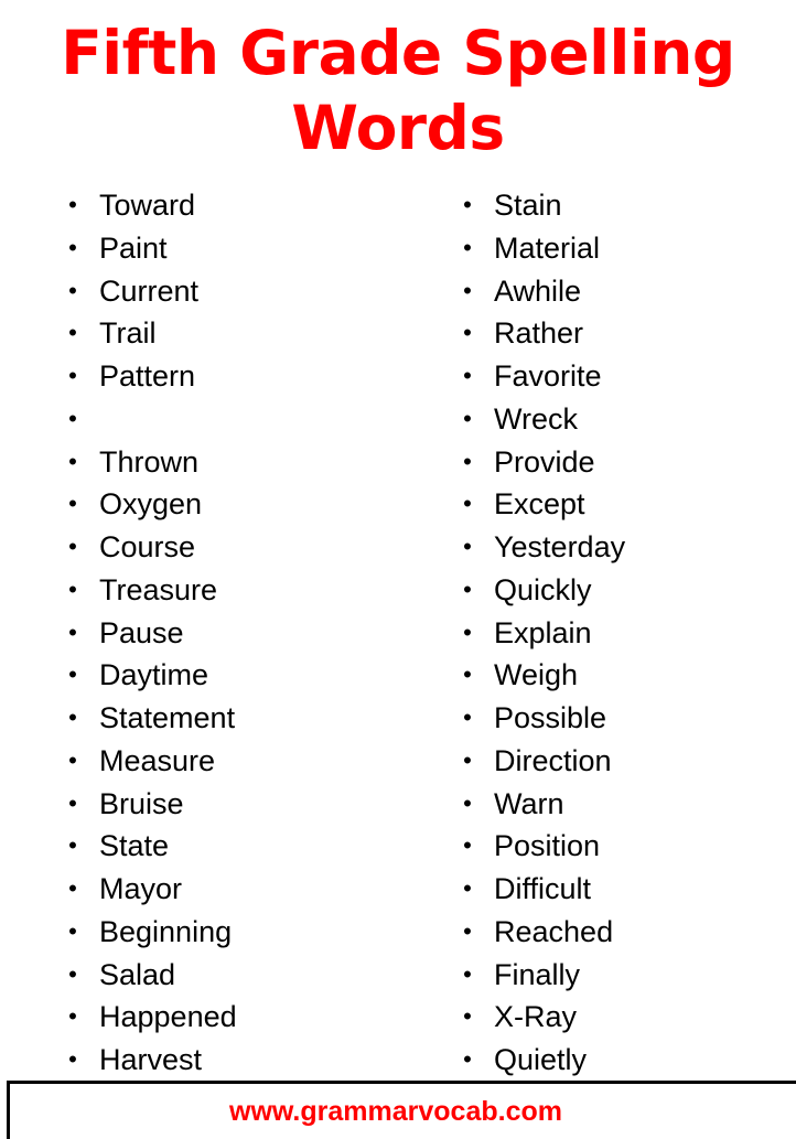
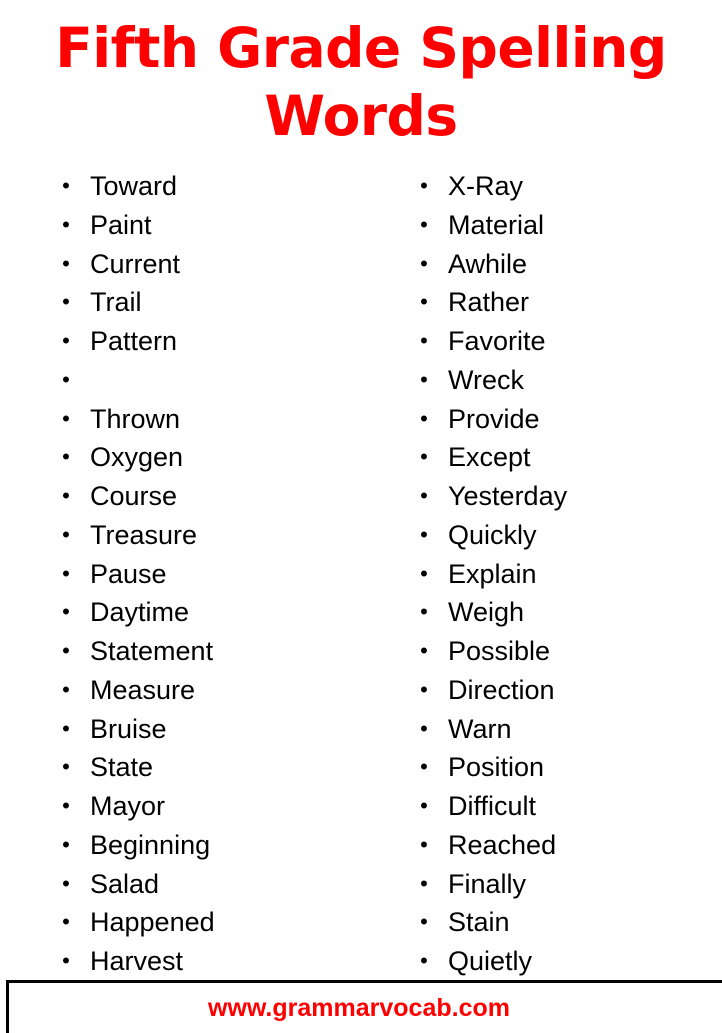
  Fifth Grade Spelling
  Words
  •
  Toward
  •
  Paint
  •
  Current
  •
  Trail
  •
  Pattern
  •
  •
  Thrown
  •
  Oxygen
  •
  Course
  •
  Treasure
  •
  Pause
  •
  Daytime
  •
  Statement
  •
  Measure
  •
  Bruise
  •
  State
  •
  Mayor
  •
  Beginning
  •
  Salad
  •
  Happened
  •
  Harvest
  •
- Stain
+ X-Ray
  •
  Material
  •
  Awhile
  •
  Rather
  •
  Favorite
  •
  Wreck
  •
  Provide
  •
  Except
  •
  Yesterday
  •
  Quickly
  •
  Explain
  •
  Weigh
  •
  Possible
  •
  Direction
  •
  Warn
  •
  Position
  •
  Difficult
  •
  Reached
  •
  Finally
  •
- X-Ray
+ Stain
  •
  Quietly
  www.grammarvocab.com
